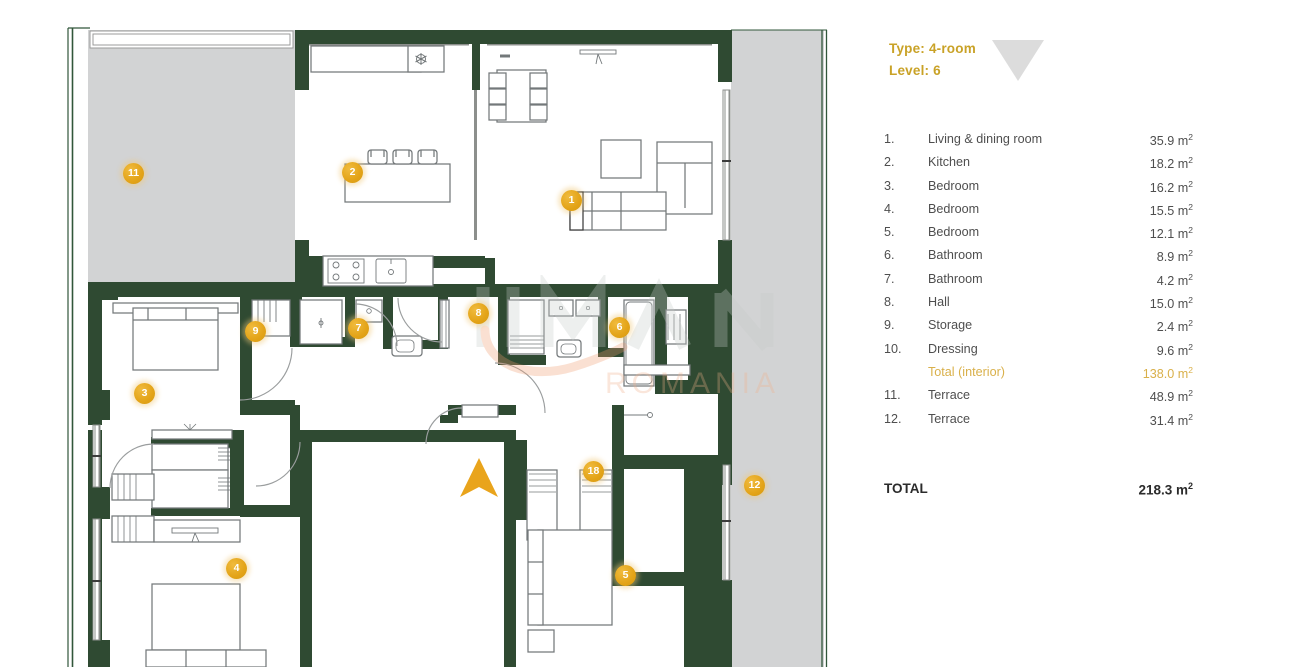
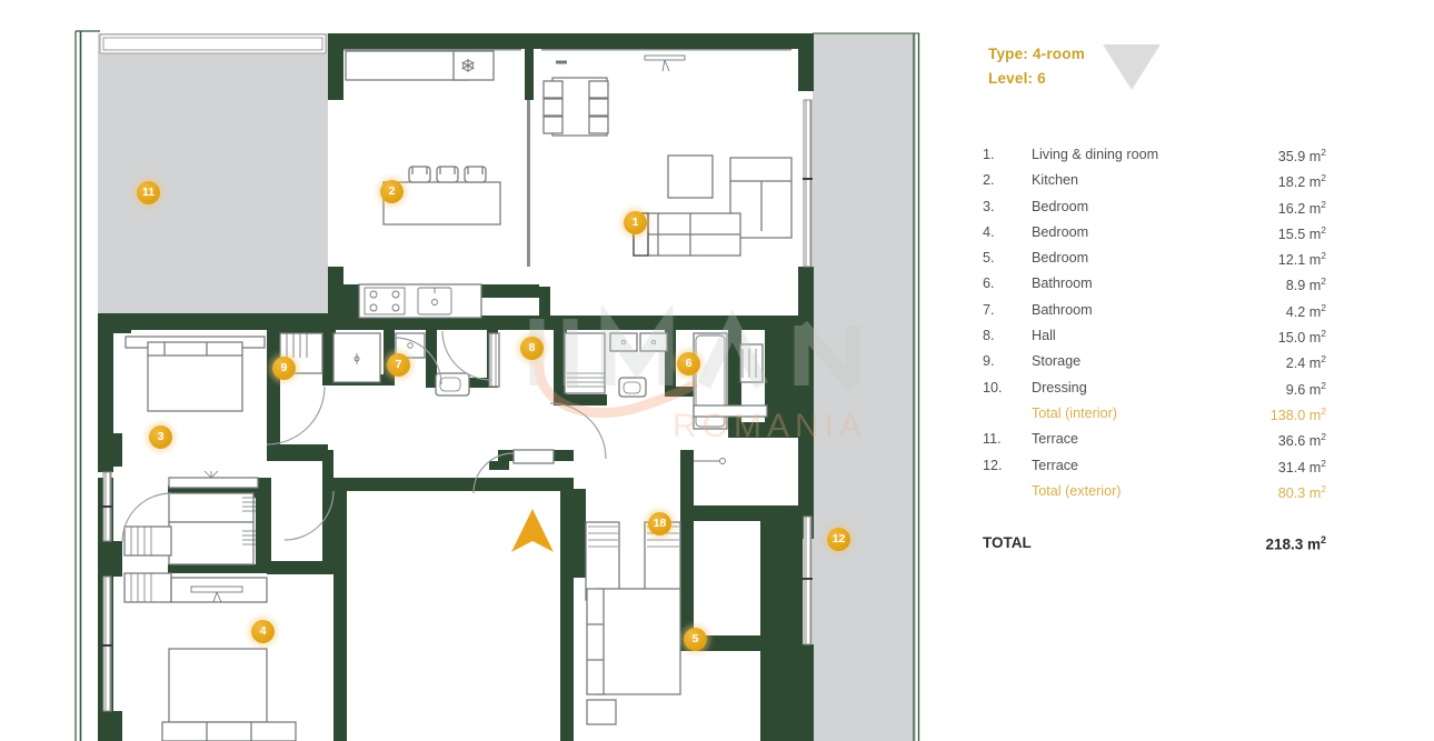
  ROMANIA
  1
  2
  3
  4
  5
  6
  7
  8
  9
  18
  11
  12
  Type: 4-room
  Level: 6
  1.
  Living & dining room
  35.9 m2
  2.
  Kitchen
  18.2 m2
  3.
  Bedroom
  16.2 m2
  4.
  Bedroom
  15.5 m2
  5.
  Bedroom
  12.1 m2
  6.
  Bathroom
  8.9 m2
  7.
  Bathroom
  4.2 m2
  8.
  Hall
  15.0 m2
  9.
  Storage
  2.4 m2
  10.
  Dressing
  9.6 m2
  Total (interior)
  138.0 m2
  11.
  Terrace
- 48.9 m2
+ 36.6 m2
  12.
  Terrace
  31.4 m2
+ Total (exterior)
+ 80.3 m2
  TOTAL
  218.3 m2
